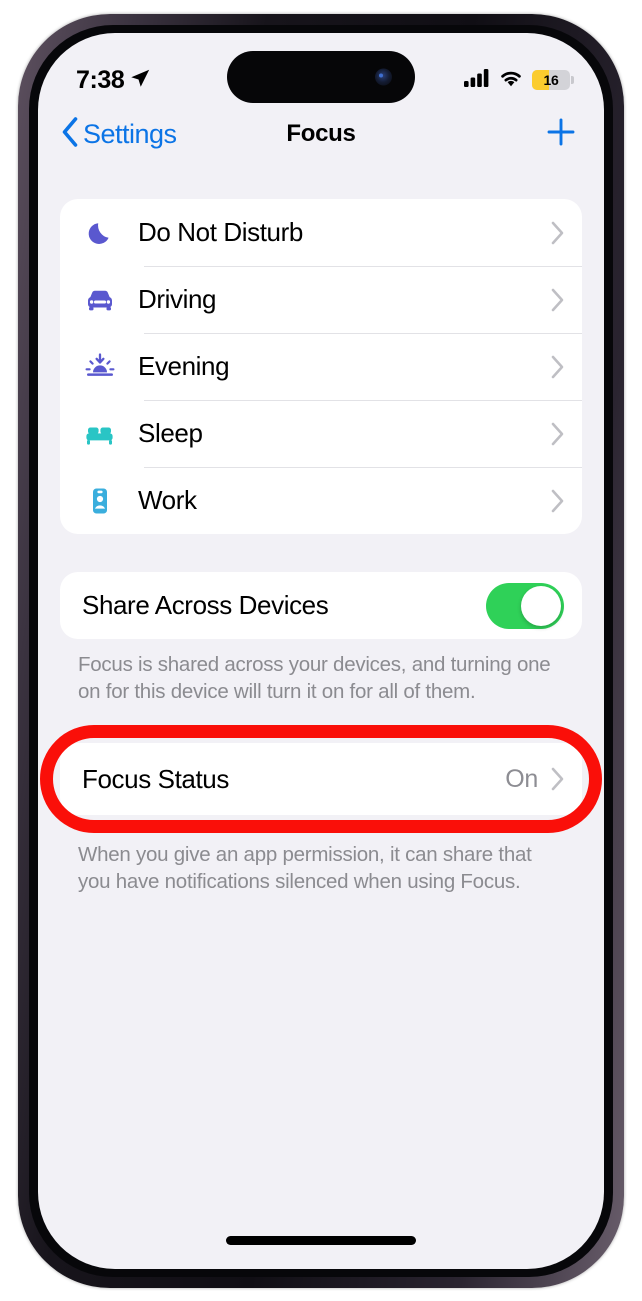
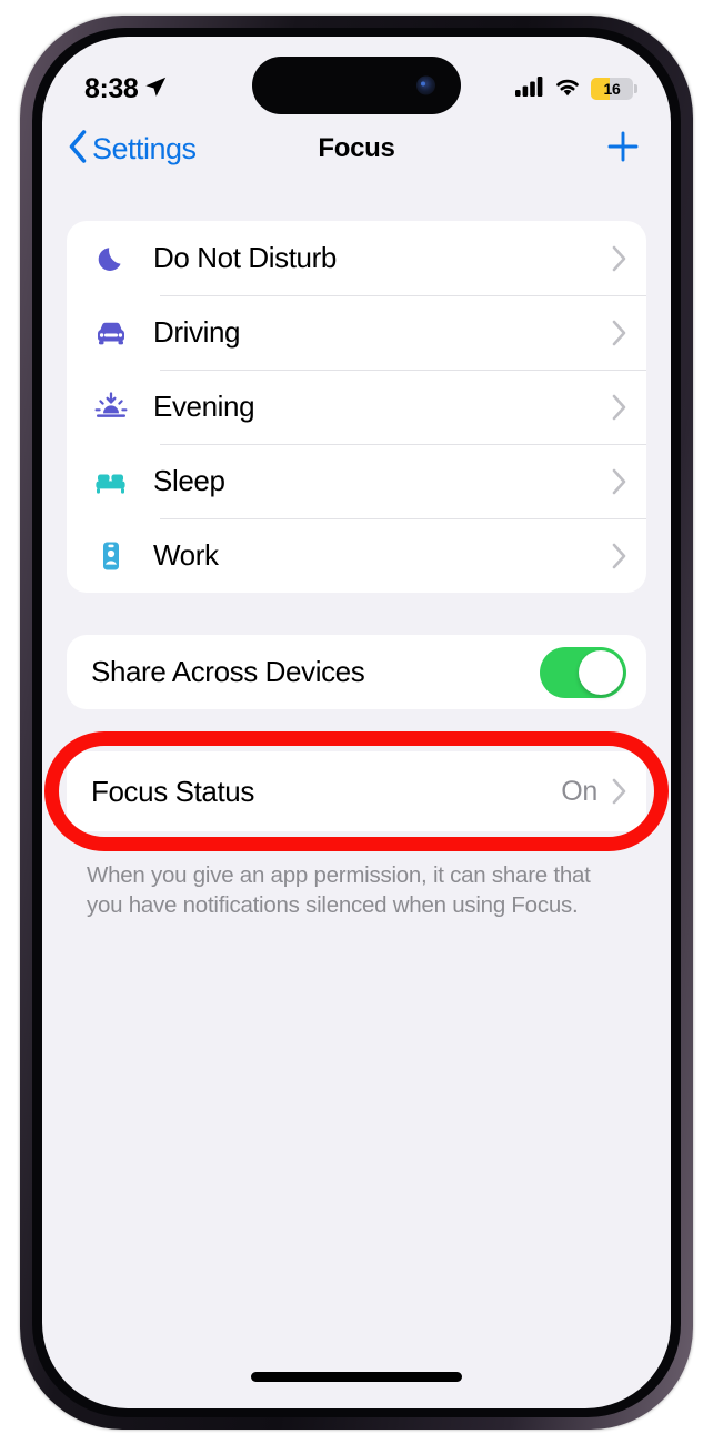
- 7:38
+ 8:38
  16
  Settings
  Focus
  Do Not Disturb
  Driving
  Evening
  Sleep
  Work
  Share Across Devices
- Focus is shared across your devices, and turning one on for this device will turn it on for all of them.
  Focus Status
  On
  When you give an app permission, it can share that you have notifications silenced when using Focus.
